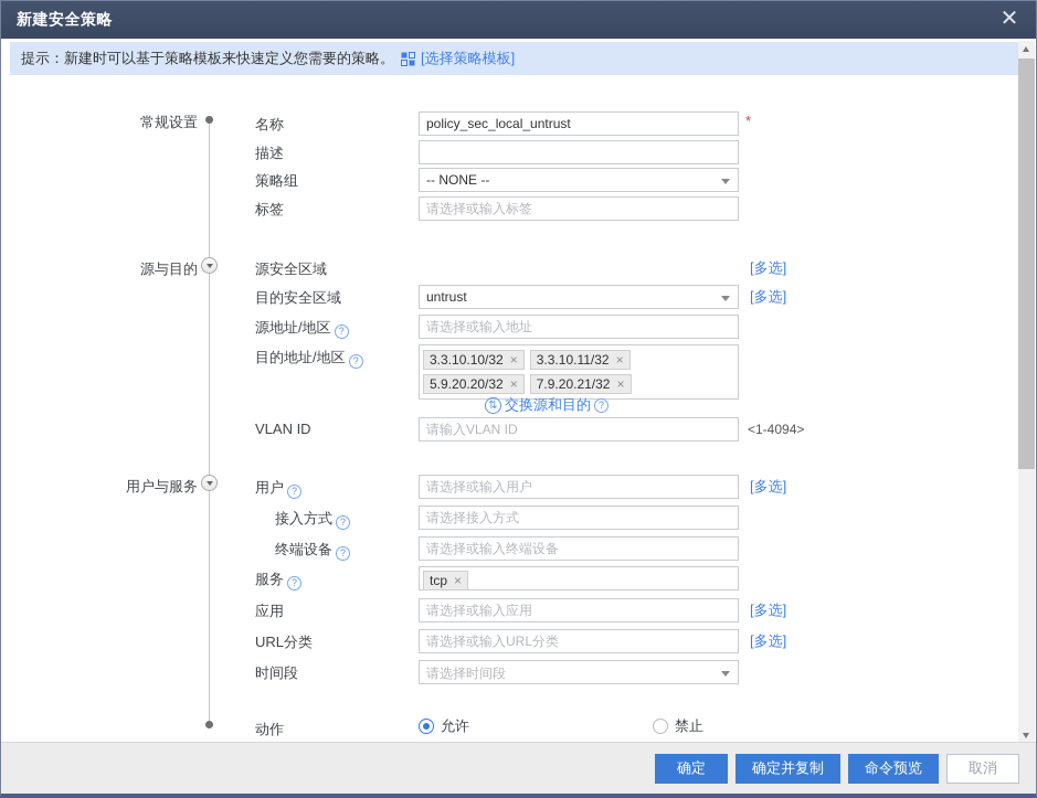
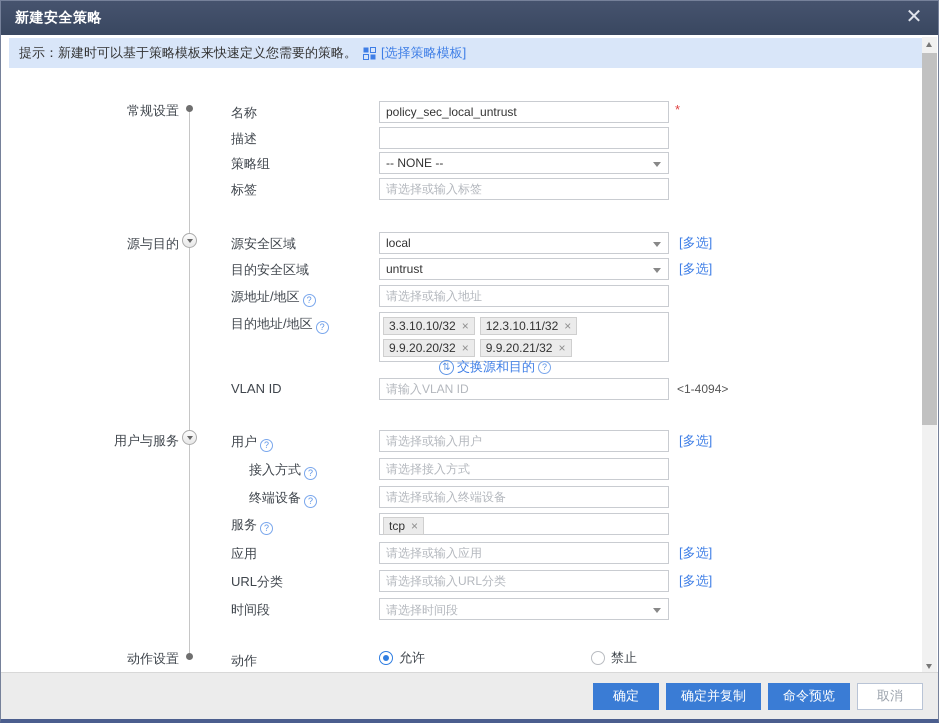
  新建安全策略
  ✕
  提示：新建时可以基于策略模板来快速定义您需要的策略。
  [选择策略模板]
  常规设置
  源与目的
  用户与服务
+ 动作设置
  名称
  policy_sec_local_untrust
  *
  描述
  策略组
  -- NONE --
  标签
  请选择或输入标签
  源安全区域
+ local
  [多选]
  目的安全区域
  untrust
  [多选]
  源地址/地区 ?
  请选择或输入地址
  目的地址/地区 ?
  3.3.10.10/32
  ×
- 3.3.10.11/32
+ 12.3.10.11/32
  ×
- 5.9.20.20/32
+ 9.9.20.20/32
  ×
- 7.9.20.21/32
+ 9.9.20.21/32
  ×
  ⇅
  交换源和目的
  ?
  VLAN ID
  请输入VLAN ID
  <1-4094>
  用户 ?
  请选择或输入用户
  [多选]
  接入方式 ?
  请选择接入方式
  终端设备 ?
  请选择或输入终端设备
  服务 ?
  tcp
  ×
  应用
  请选择或输入应用
  [多选]
  URL分类
  请选择或输入URL分类
  [多选]
  时间段
  请选择时间段
  动作
  允许
  禁止
  确定
  确定并复制
  命令预览
  取消
